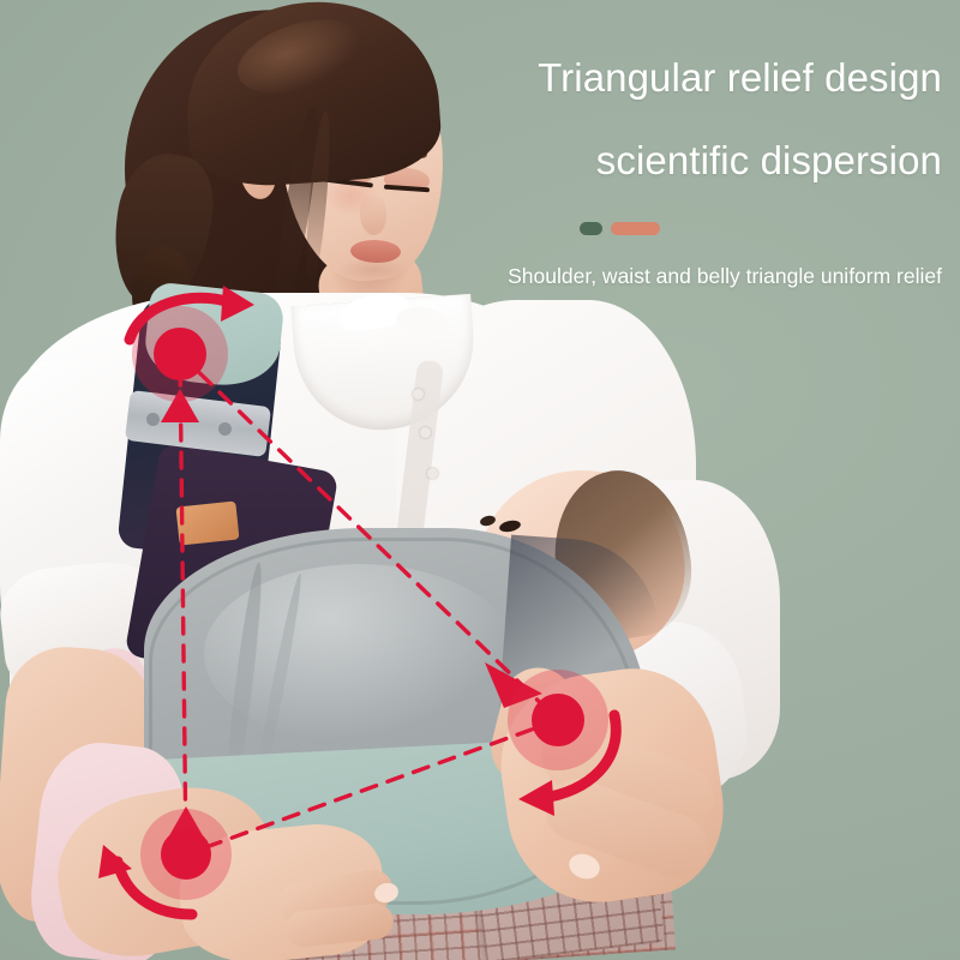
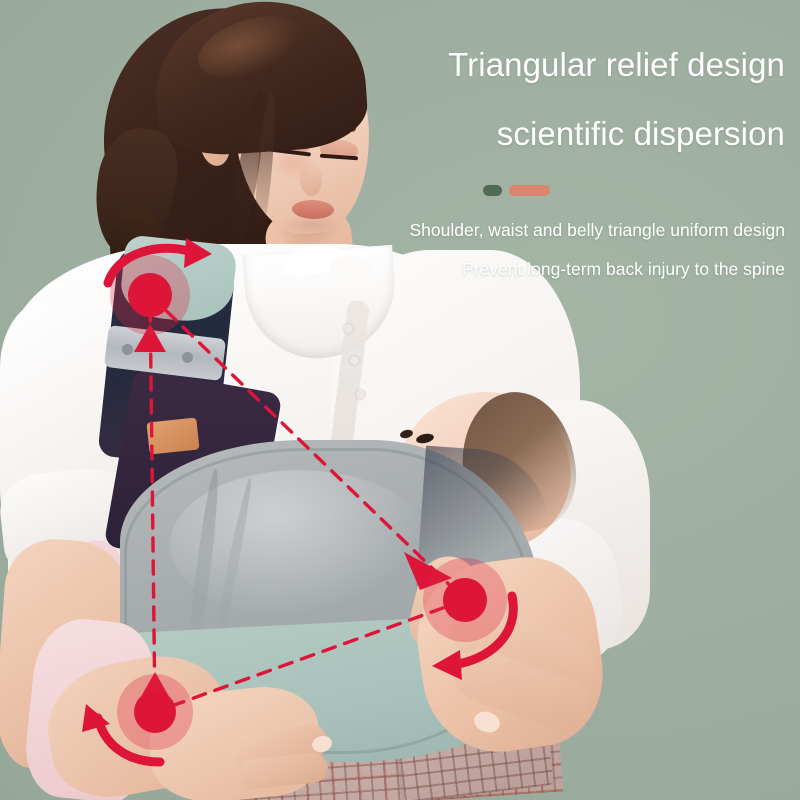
  Triangular relief design
  scientific dispersion
- Shoulder, waist and belly triangle uniform relief
+ Shoulder, waist and belly triangle uniform design
+ Prevent long-term back injury to the spine
